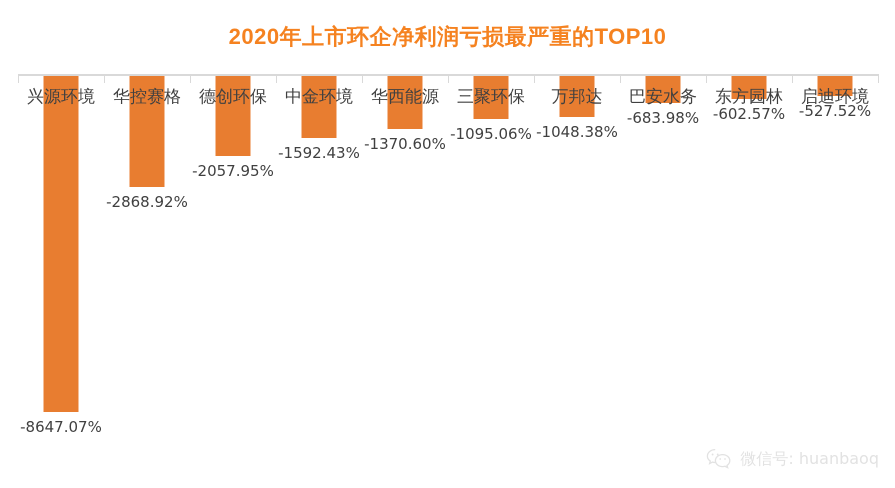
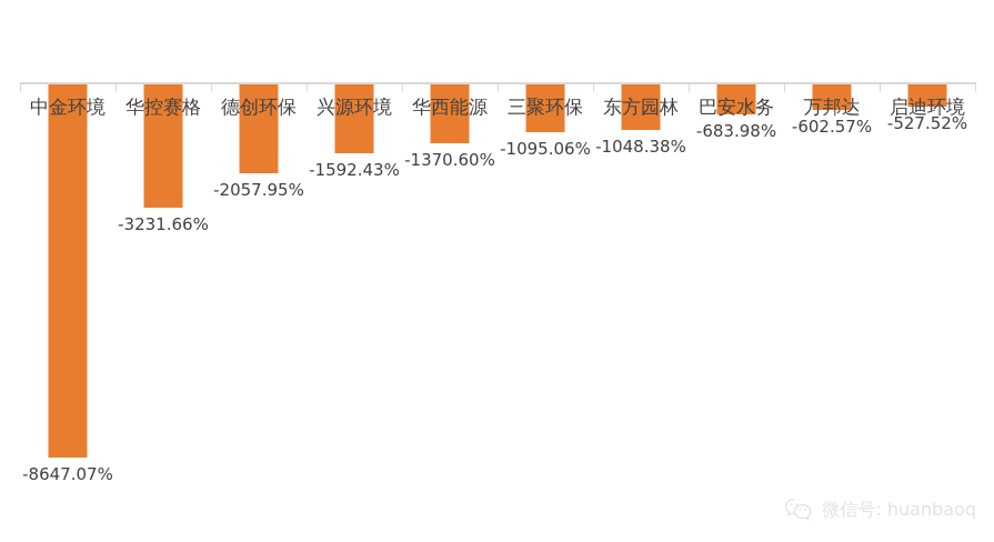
- 2020年上市环企净利润亏损最严重的TOP10
- 兴源环境
+ 中金环境
  华控赛格
  德创环保
- 中金环境
+ 兴源环境
  华西能源
  三聚环保
- 万邦达
+ 东方园林
  巴安水务
- 东方园林
+ 万邦达
  启迪环境
  -8647.07%
- -2868.92%
+ -3231.66%
  -2057.95%
  -1592.43%
  -1370.60%
  -1095.06%
  -1048.38%
  -683.98%
  -602.57%
  -527.52%
  微信号: huanbaoq
